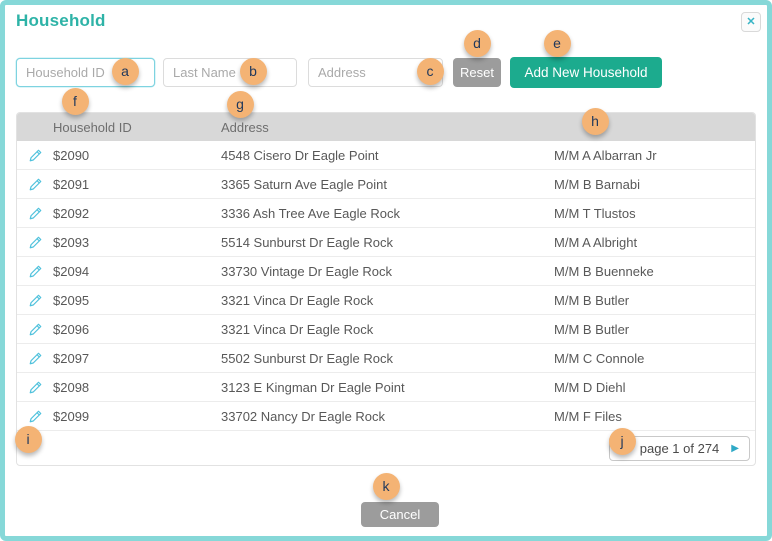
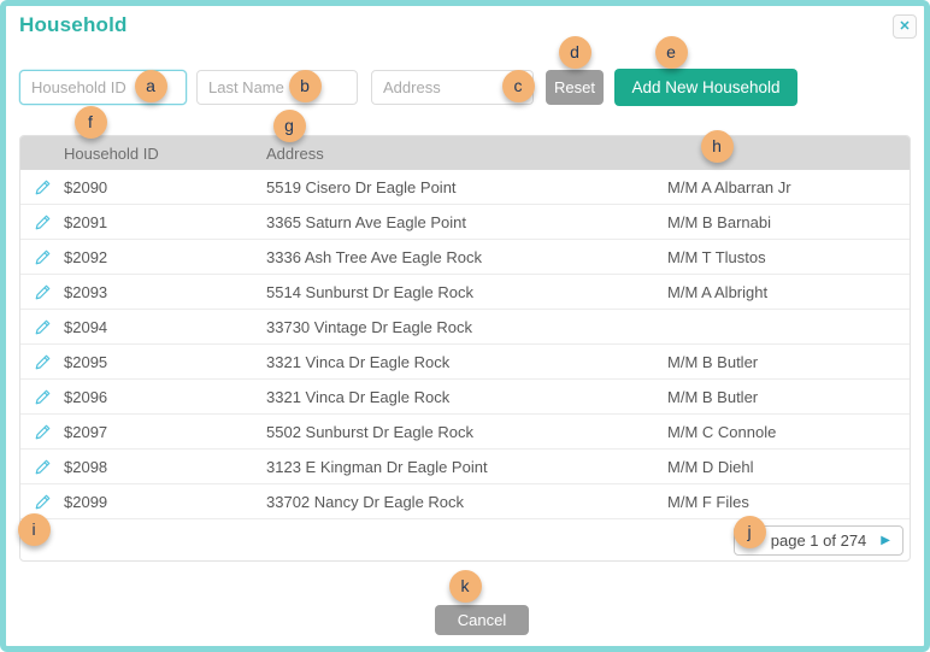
  Household
  ✕
  Household ID
  Last Name
  Address
  Reset
  Add New Household
  Household ID
  Address
  $2090
- 4548 Cisero Dr Eagle Point
+ 5519 Cisero Dr Eagle Point
  M/M A Albarran Jr
  $2091
  3365 Saturn Ave Eagle Point
  M/M B Barnabi
  $2092
  3336 Ash Tree Ave Eagle Rock
  M/M T Tlustos
  $2093
  5514 Sunburst Dr Eagle Rock
  M/M A Albright
  $2094
  33730 Vintage Dr Eagle Rock
- M/M B Buenneke
  $2095
  3321 Vinca Dr Eagle Rock
  M/M B Butler
  $2096
  3321 Vinca Dr Eagle Rock
  M/M B Butler
  $2097
  5502 Sunburst Dr Eagle Rock
  M/M C Connole
  $2098
  3123 E Kingman Dr Eagle Point
  M/M D Diehl
  $2099
  33702 Nancy Dr Eagle Rock
  M/M F Files
  page 1 of 274
  ▶
  Cancel
  a
  b
  c
  d
  e
  f
  g
  h
  i
  j
  k
